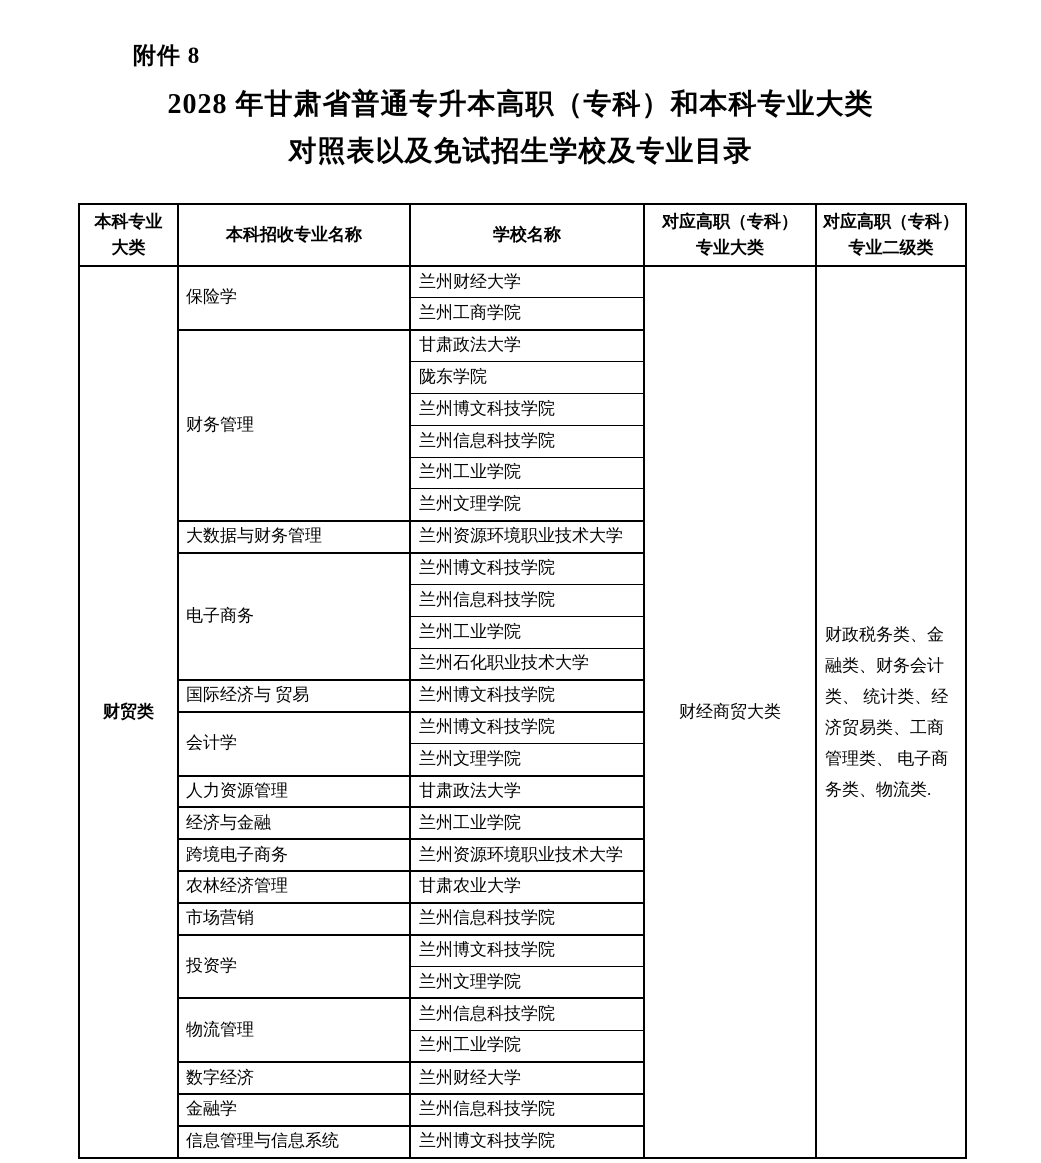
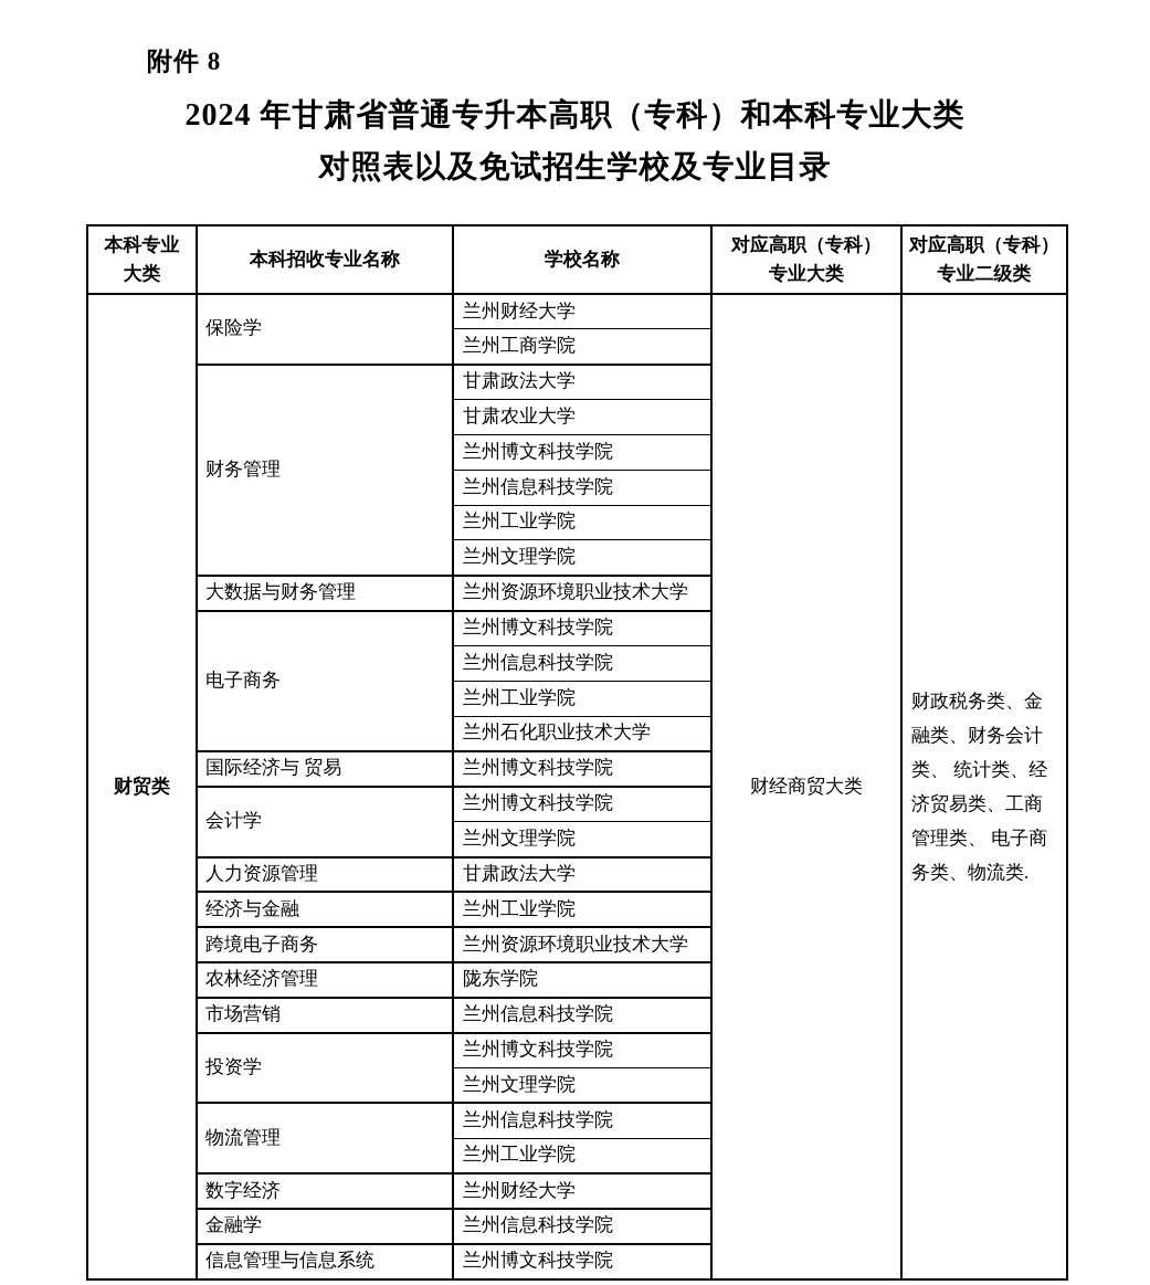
  附件 8
- 2028 年甘肃省普通专升本高职（专科）和本科专业大类
+ 2024 年甘肃省普通专升本高职（专科）和本科专业大类
  对照表以及免试招生学校及专业目录
  本科专业 大类	本科招收专业名称	学校名称	对应高职（专科） 专业大类	对应高职（专科） 专业二级类
  财贸类	保险学	兰州财经大学	财经商贸大类	财政税务类、金融类、财务会计类、 统计类、经济贸易类、工商管理类、 电子商务类、物流类.
  兰州工商学院
  财务管理	甘肃政法大学
- 陇东学院
+ 甘肃农业大学
  兰州博文科技学院
  兰州信息科技学院
  兰州工业学院
  兰州文理学院
  大数据与财务管理	兰州资源环境职业技术大学
  电子商务	兰州博文科技学院
  兰州信息科技学院
  兰州工业学院
  兰州石化职业技术大学
  国际经济与 贸易	兰州博文科技学院
  会计学	兰州博文科技学院
  兰州文理学院
  人力资源管理	甘肃政法大学
  经济与金融	兰州工业学院
  跨境电子商务	兰州资源环境职业技术大学
- 农林经济管理	甘肃农业大学
+ 农林经济管理	陇东学院
  市场营销	兰州信息科技学院
  投资学	兰州博文科技学院
  兰州文理学院
  物流管理	兰州信息科技学院
  兰州工业学院
  数字经济	兰州财经大学
  金融学	兰州信息科技学院
  信息管理与信息系统	兰州博文科技学院
